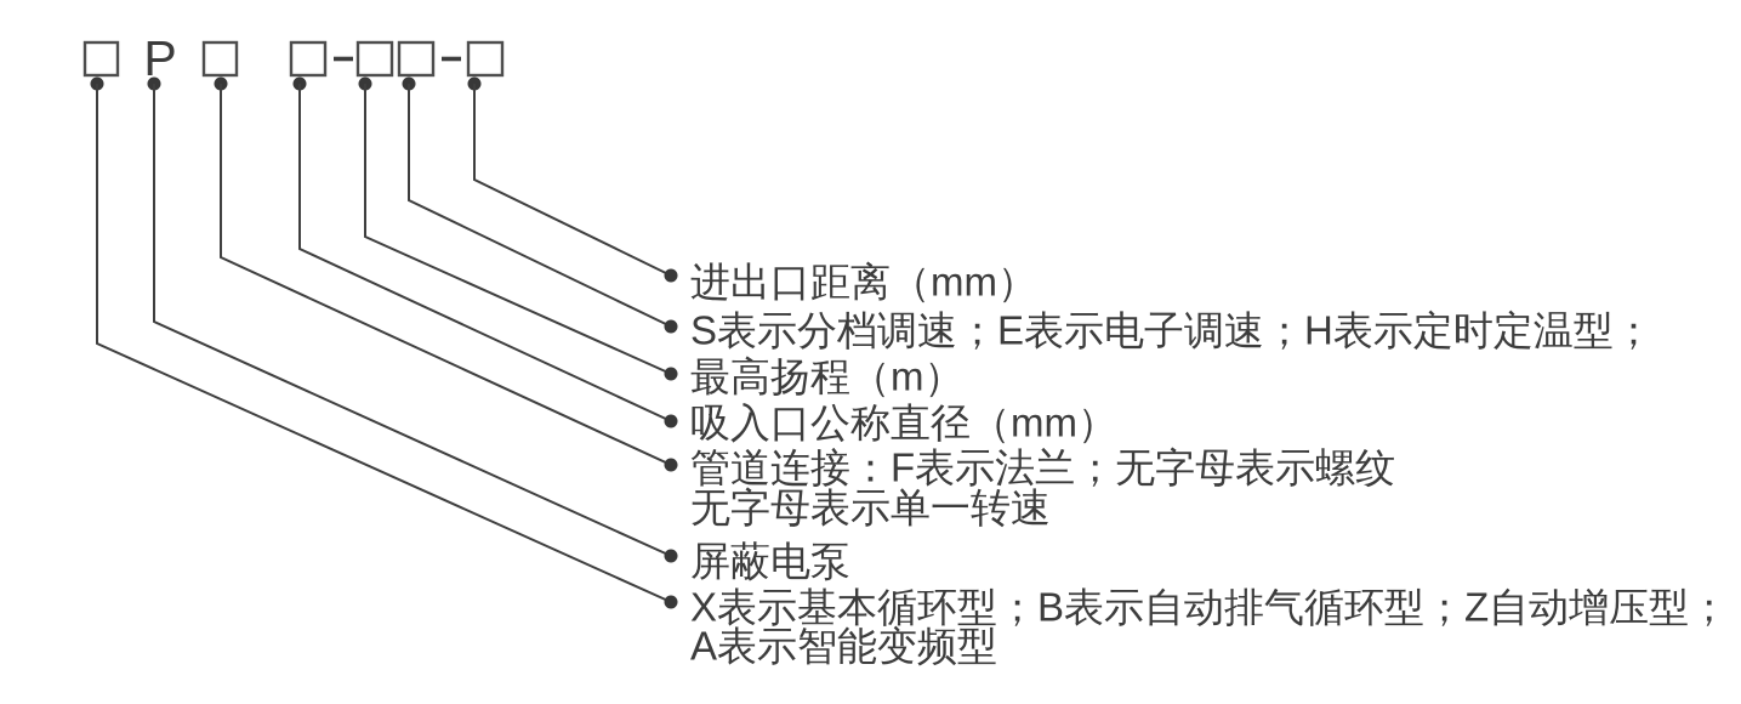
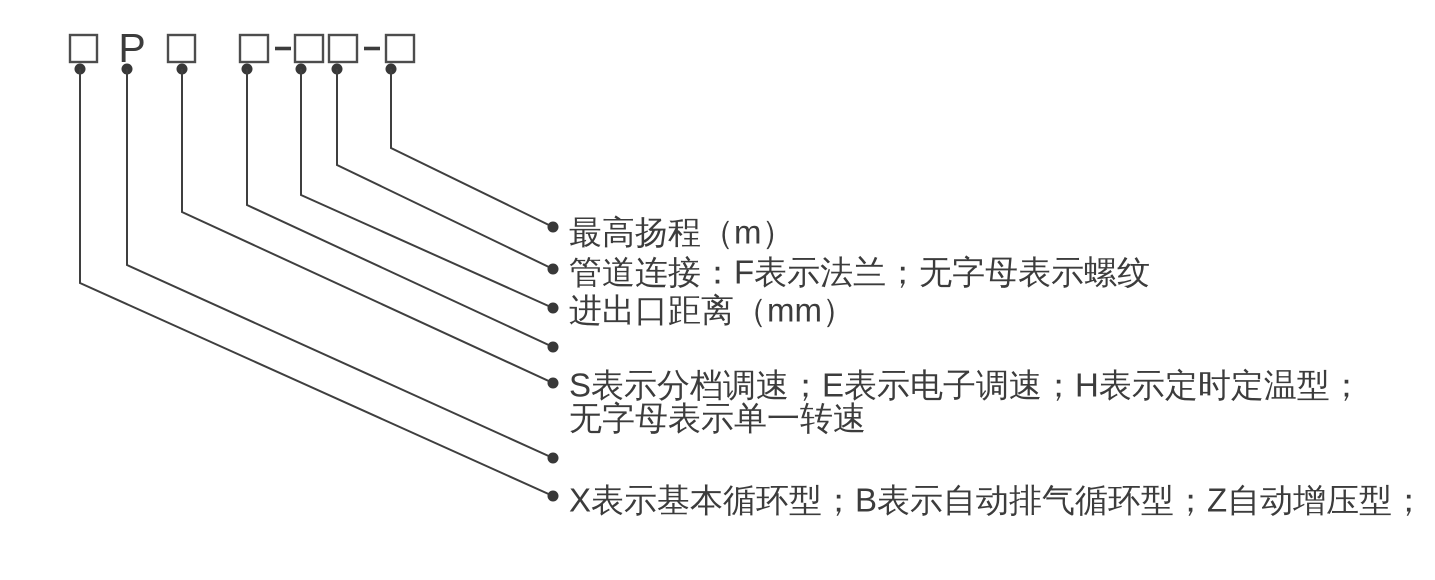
  P
- 进出口距离（mm）
+ 最高扬程（m）
- S表示分档调速；E表示电子调速；H表示定时定温型；
+ 管道连接：F表示法兰；无字母表示螺纹
- 最高扬程（m）
+ 进出口距离（mm）
- 吸入口公称直径（mm）
- 管道连接：F表示法兰；无字母表示螺纹
+ S表示分档调速；E表示电子调速；H表示定时定温型；
  无字母表示单一转速
- 屏蔽电泵
  X表示基本循环型；B表示自动排气循环型；Z自动增压型；
- A表示智能变频型
